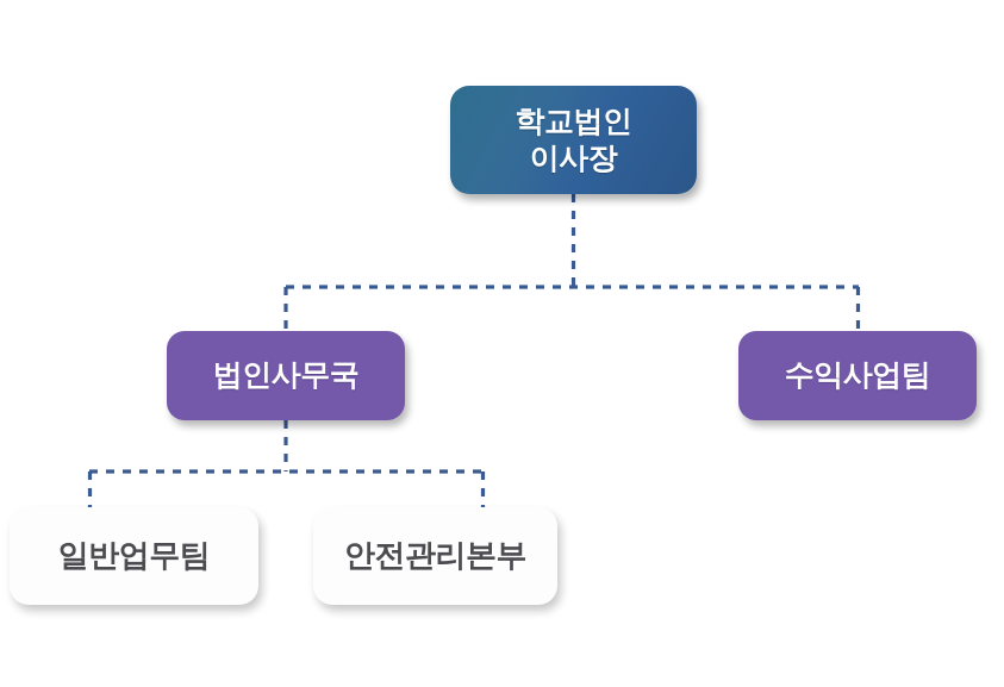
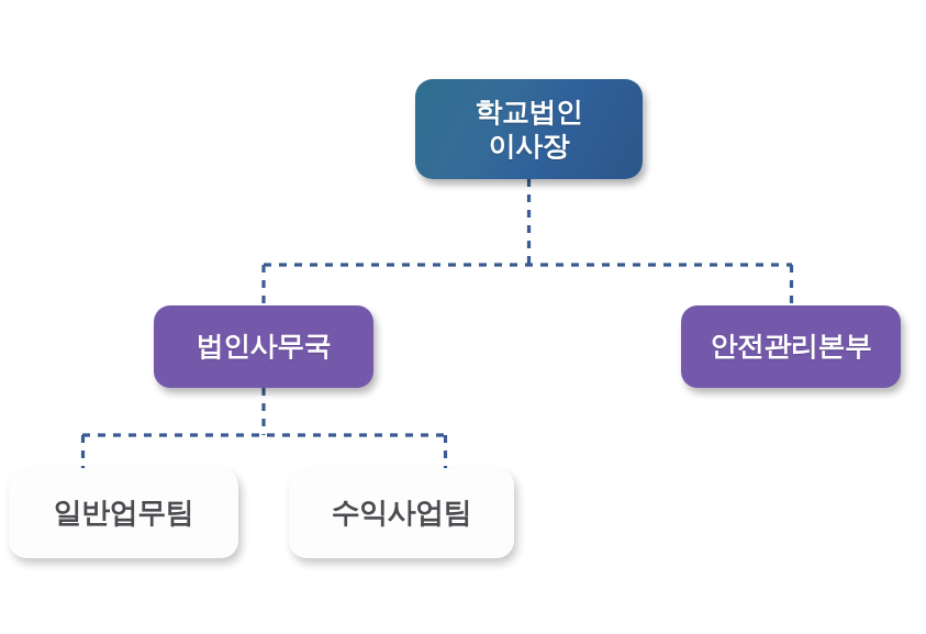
  학교법인
  이사장
  법인사무국
- 수익사업팀
+ 안전관리본부
  일반업무팀
- 안전관리본부
+ 수익사업팀
